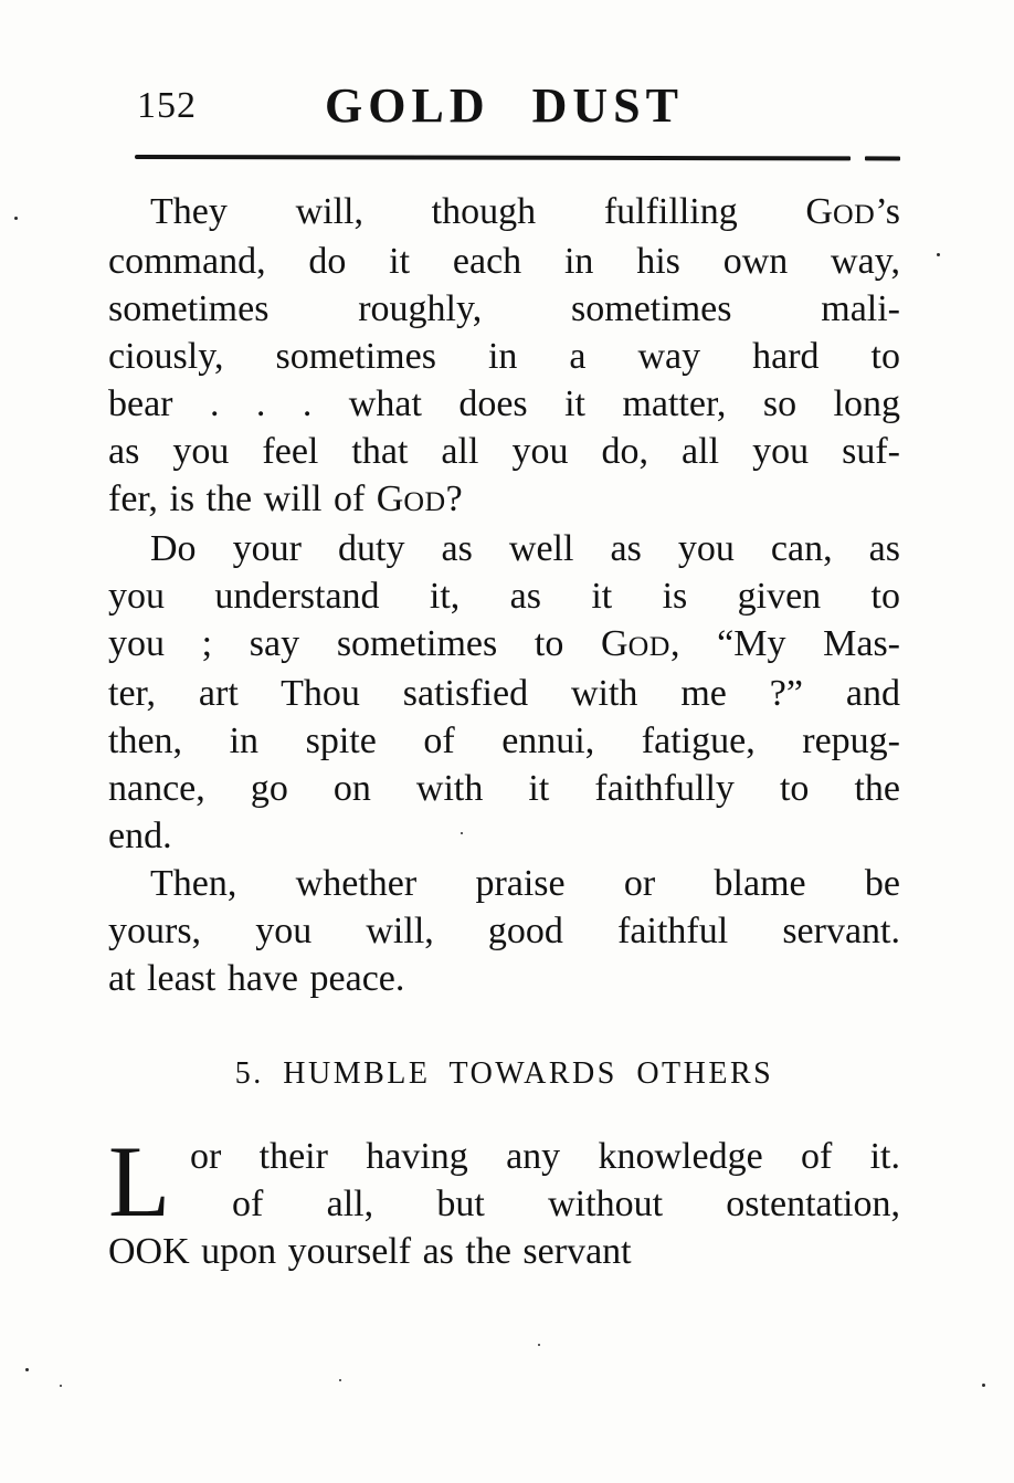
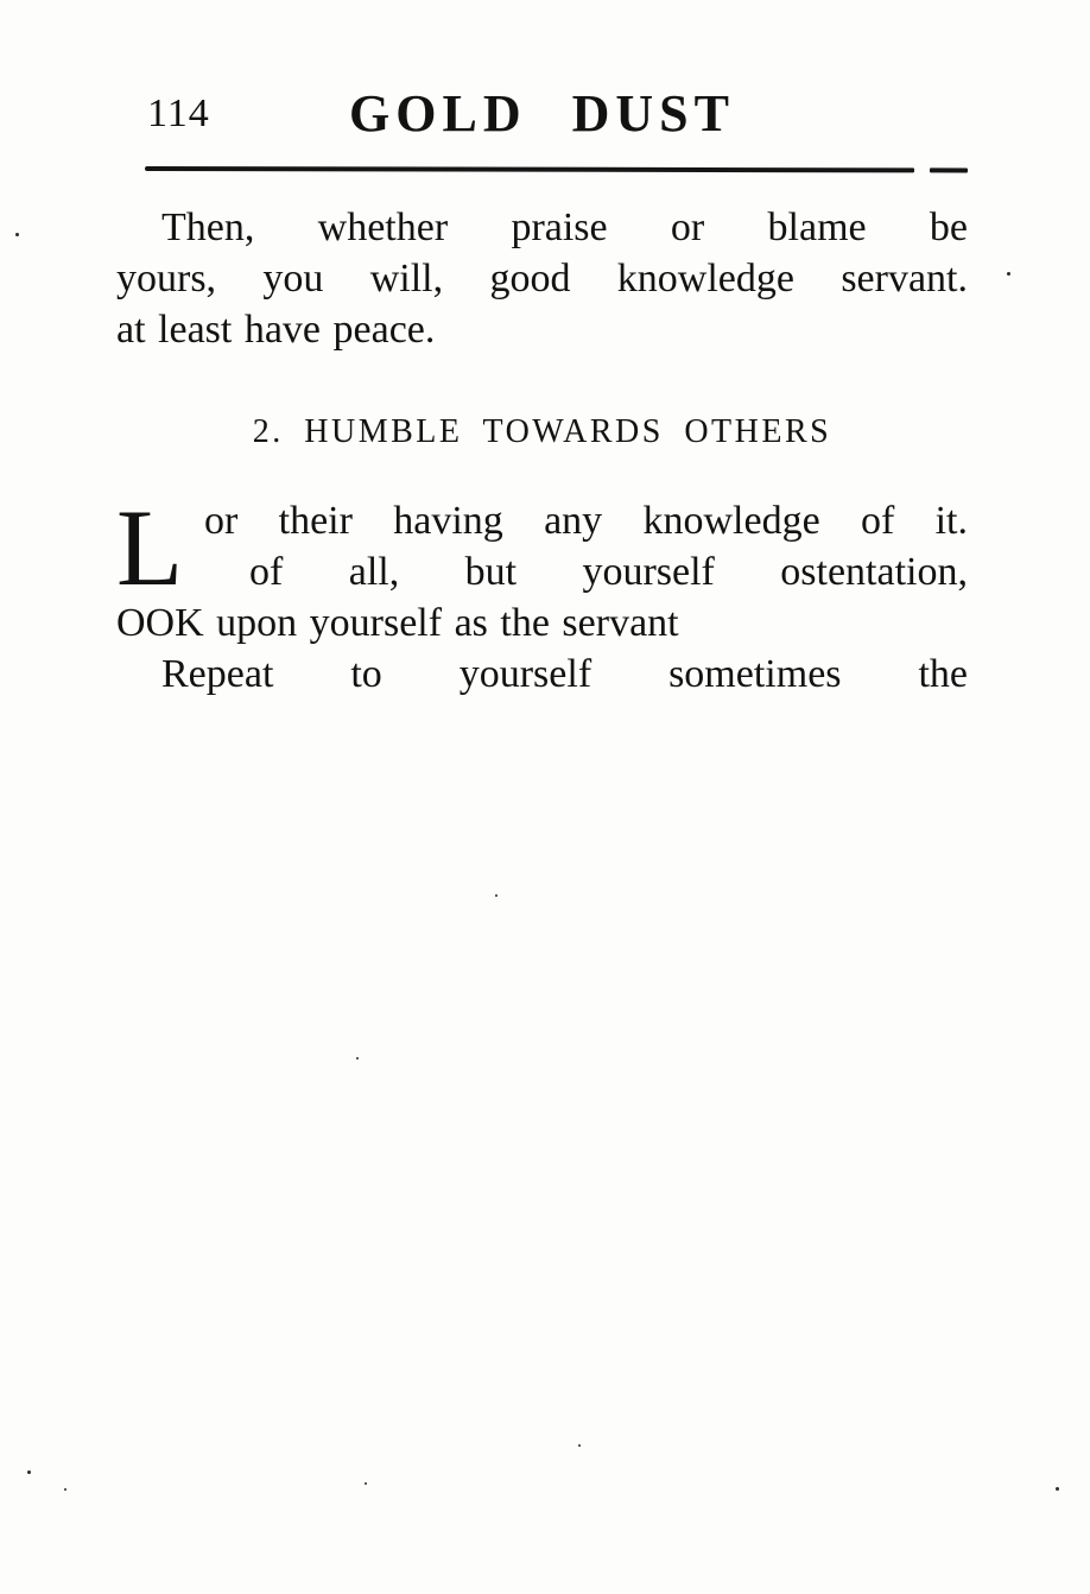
- 152
+ 114
  GOLD DUST
- They will, though fulfilling GOD’s
- command, do it each in his own way,
- sometimes roughly, sometimes mali-
- ciously, sometimes in a way hard to
- bear . . . what does it matter, so long
- as you feel that all you do, all you suf-
- fer, is the will of GOD?
- Do your duty as well as you can, as
- you understand it, as it is given to
- you ; say sometimes to GOD, “My Mas-
- ter, art Thou satisfied with me ?” and
- then, in spite of ennui, fatigue, repug-
- nance, go on with it faithfully to the
- end.
  Then, whether praise or blame be
- yours, you will, good faithful servant.
+ yours, you will, good knowledge servant.
  at least have peace.
- 5. HUMBLE TOWARDS OTHERS
+ 2. HUMBLE TOWARDS OTHERS
  L
  or their having any knowledge of it.
- of all, but without ostentation,
+ of all, but yourself ostentation,
  OOK upon yourself as the servant
+ Repeat to yourself sometimes the
